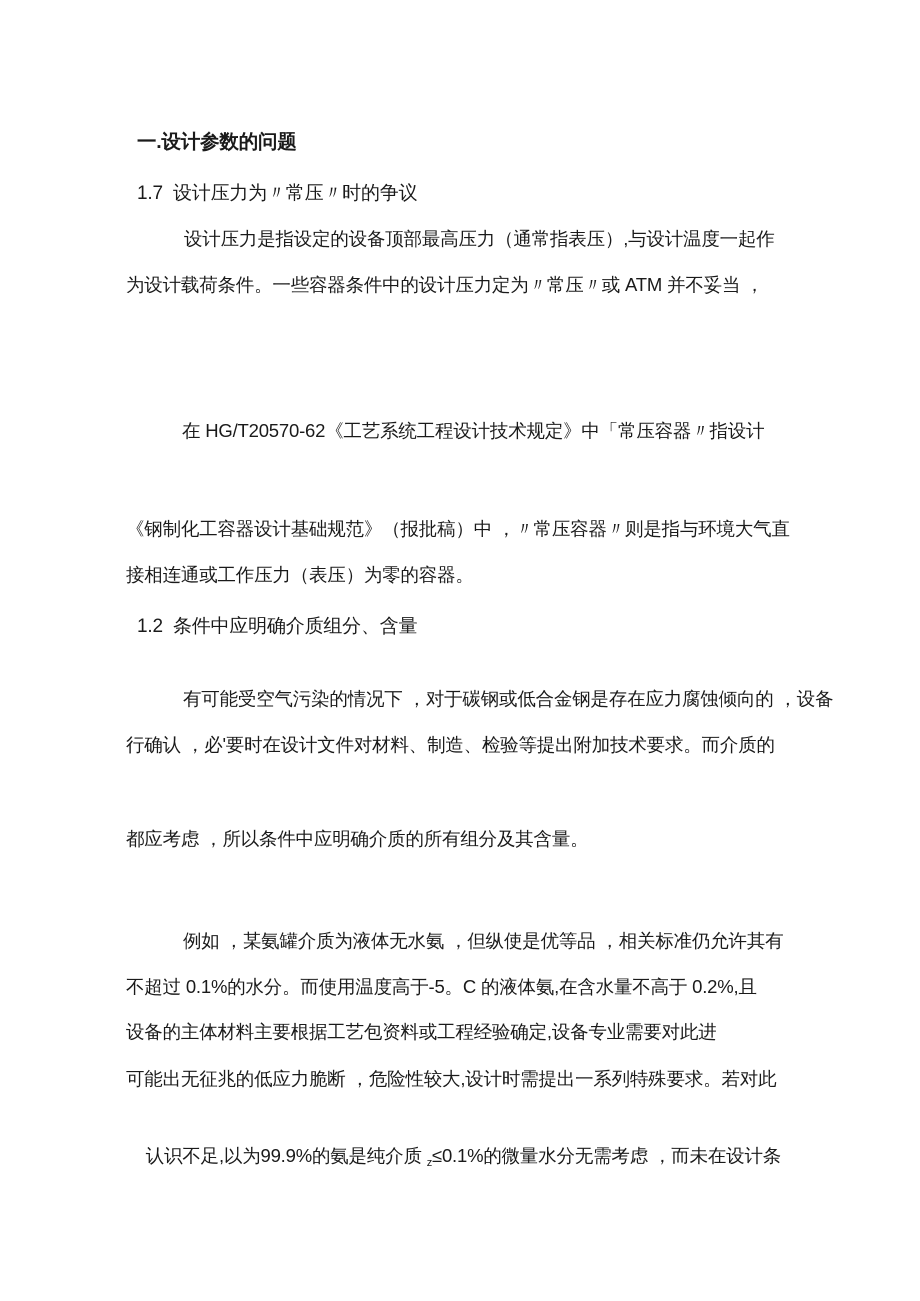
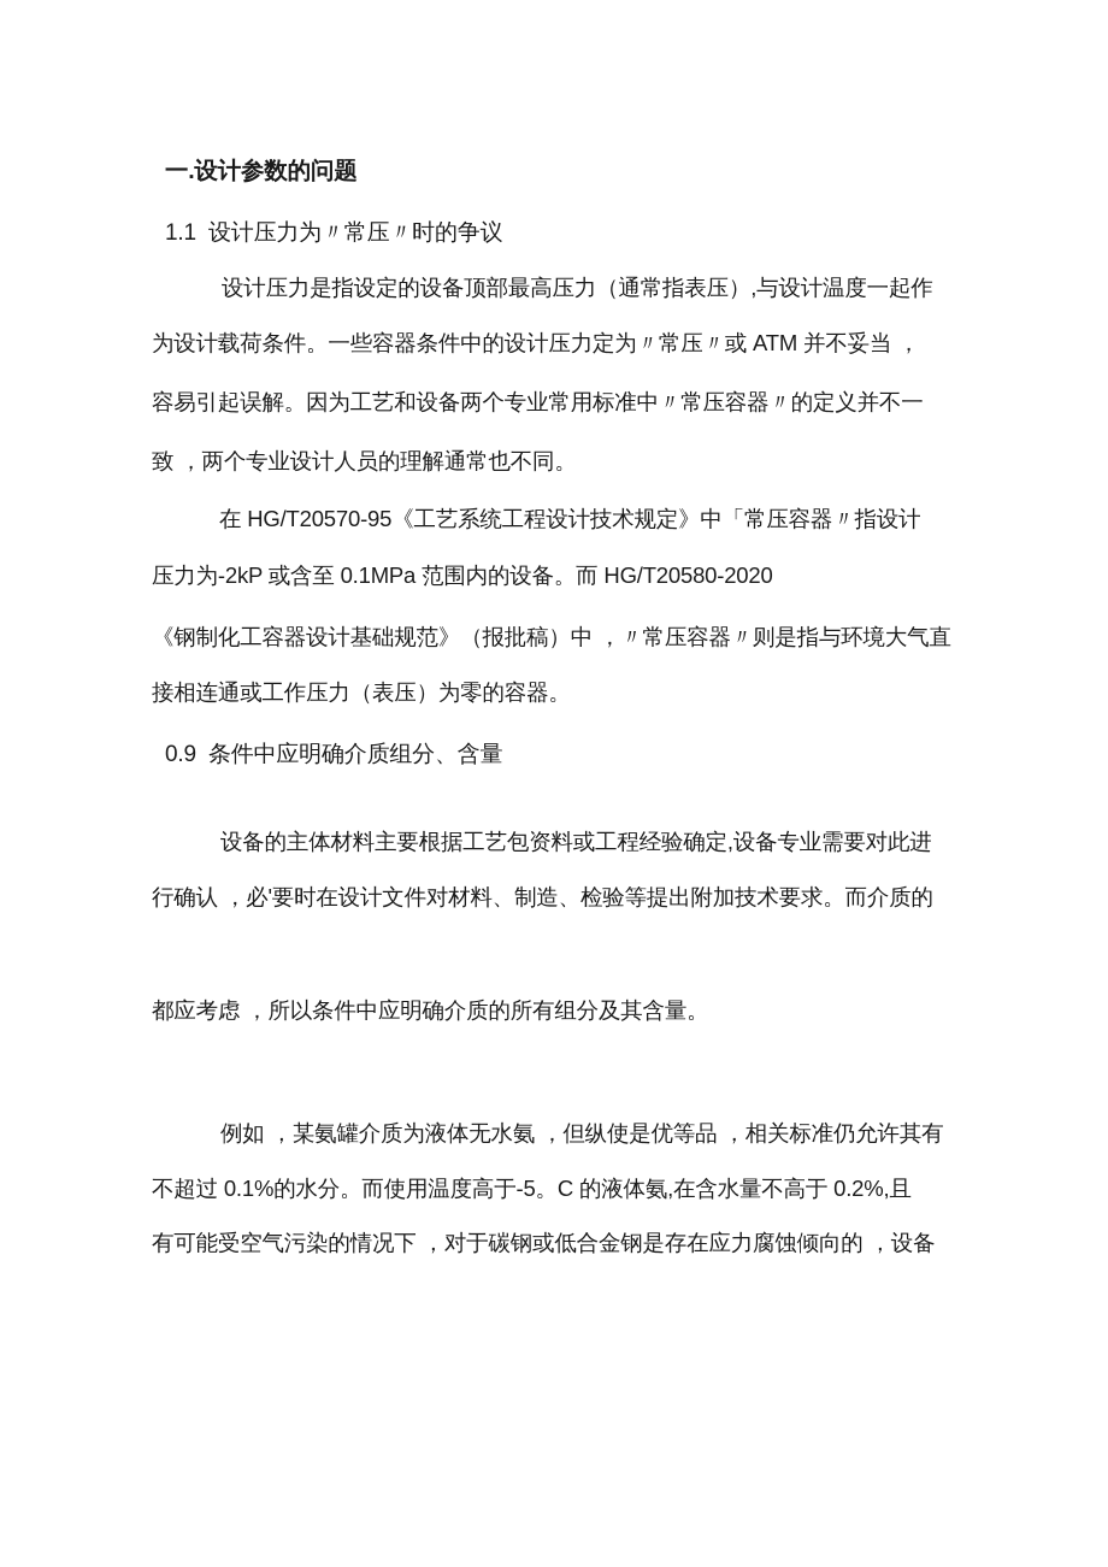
  一.设计参数的问题
- 1.7 设计压力为〃常压〃时的争议
+ 1.1 设计压力为〃常压〃时的争议
  设计压力是指设定的设备顶部最高压力（通常指表压）,与设计温度一起作
  为设计载荷条件。一些容器条件中的设计压力定为〃常压〃或 ATM 并不妥当 ，
+ 容易引起误解。因为工艺和设备两个专业常用标准中〃常压容器〃的定义并不一
+ 致 ，两个专业设计人员的理解通常也不同。
- 在 HG/T20570-62《工艺系统工程设计技术规定》中「常压容器〃指设计
+ 在 HG/T20570-95《工艺系统工程设计技术规定》中「常压容器〃指设计
+ 压力为-2kP 或含至 0.1MPa 范围内的设备。而 HG/T20580-2020
  《钢制化工容器设计基础规范》（报批稿）中 ，〃常压容器〃则是指与环境大气直
  接相连通或工作压力（表压）为零的容器。
- 1.2 条件中应明确介质组分、含量
+ 0.9 条件中应明确介质组分、含量
- 有可能受空气污染的情况下 ，对于碳钢或低合金钢是存在应力腐蚀倾向的 ，设备
+ 设备的主体材料主要根据工艺包资料或工程经验确定,设备专业需要对此进
  行确认 ，必'要时在设计文件对材料、制造、检验等提出附加技术要求。而介质的
  都应考虑 ，所以条件中应明确介质的所有组分及其含量。
  例如 ，某氨罐介质为液体无水氨 ，但纵使是优等品 ，相关标准仍允许其有
  不超过 0.1%的水分。而使用温度高于-5。C 的液体氨,在含水量不高于 0.2%,且
- 设备的主体材料主要根据工艺包资料或工程经验确定,设备专业需要对此进
+ 有可能受空气污染的情况下 ，对于碳钢或低合金钢是存在应力腐蚀倾向的 ，设备
- 可能出无征兆的低应力脆断 ，危险性较大,设计时需提出一系列特殊要求。若对此
- 认识不足,以为99.9%的氨是纯介质 z≤0.1%的微量水分无需考虑 ，而未在设计条
